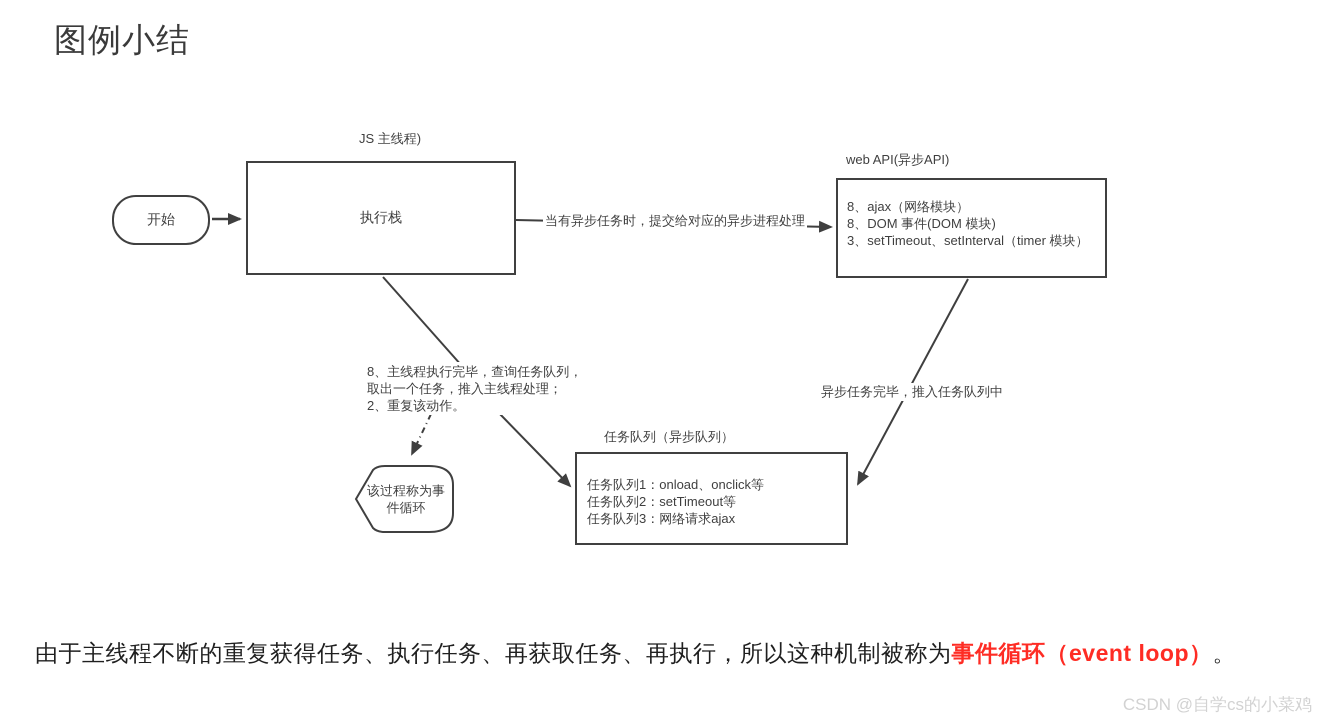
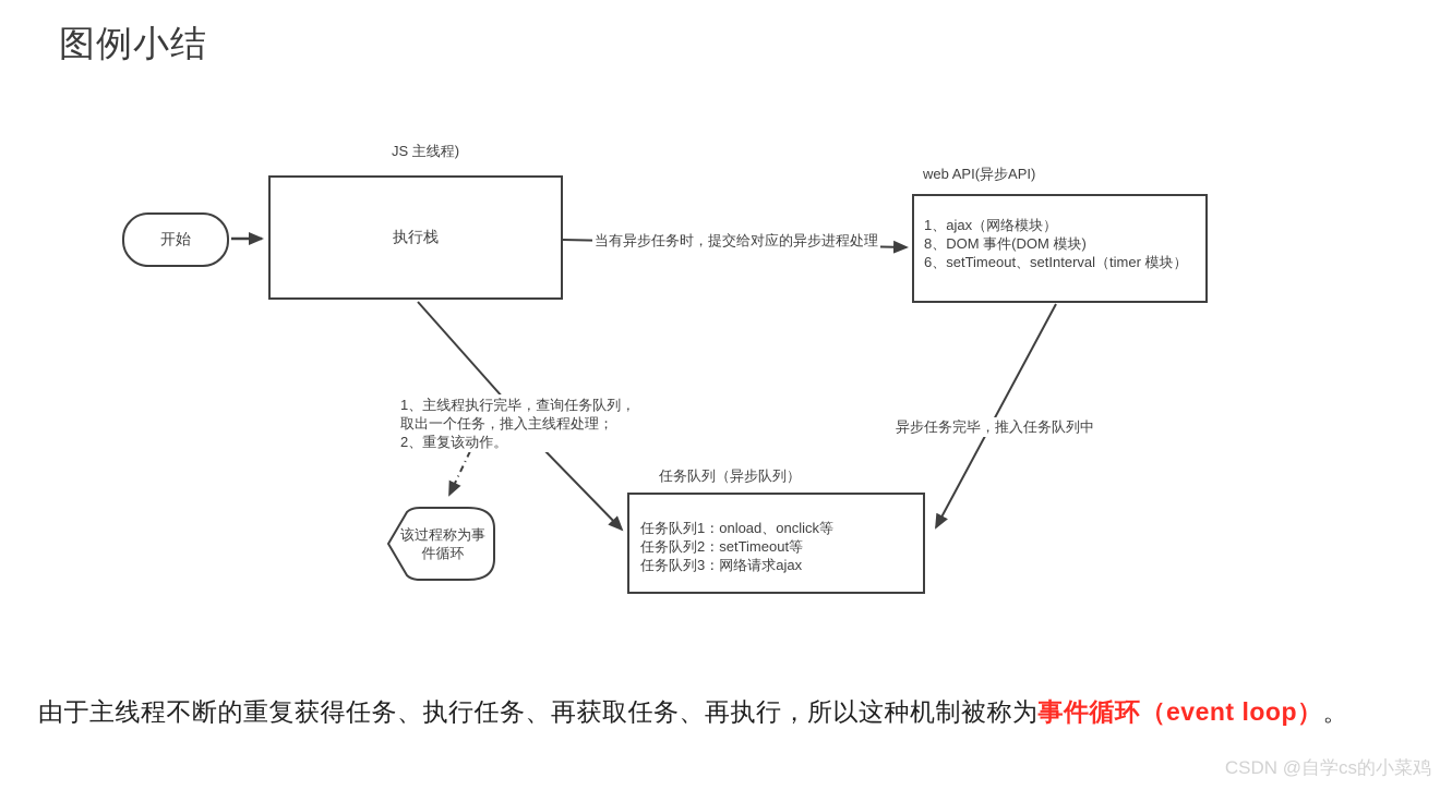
  图例小结
  JS 主线程)
  web API(异步API)
  任务队列（异步队列）
  开始
  执行栈
- 8、ajax（网络模块）
+ 1、ajax（网络模块）
  8、DOM 事件(DOM 模块)
- 3、setTimeout、setInterval（timer 模块）
+ 6、setTimeout、setInterval（timer 模块）
  任务队列1：onload、onclick等
  任务队列2：setTimeout等
  任务队列3：网络请求ajax
  当有异步任务时，提交给对应的异步进程处理
  异步任务完毕，推入任务队列中
- 8、主线程执行完毕，查询任务队列，
+ 1、主线程执行完毕，查询任务队列，
  取出一个任务，推入主线程处理；
  2、重复该动作。
  该过程称为事件循环
  由于主线程不断的重复获得任务、执行任务、再获取任务、再执行，所以这种机制被称为事件循环（event loop）。
  CSDN @自学cs的小菜鸡
